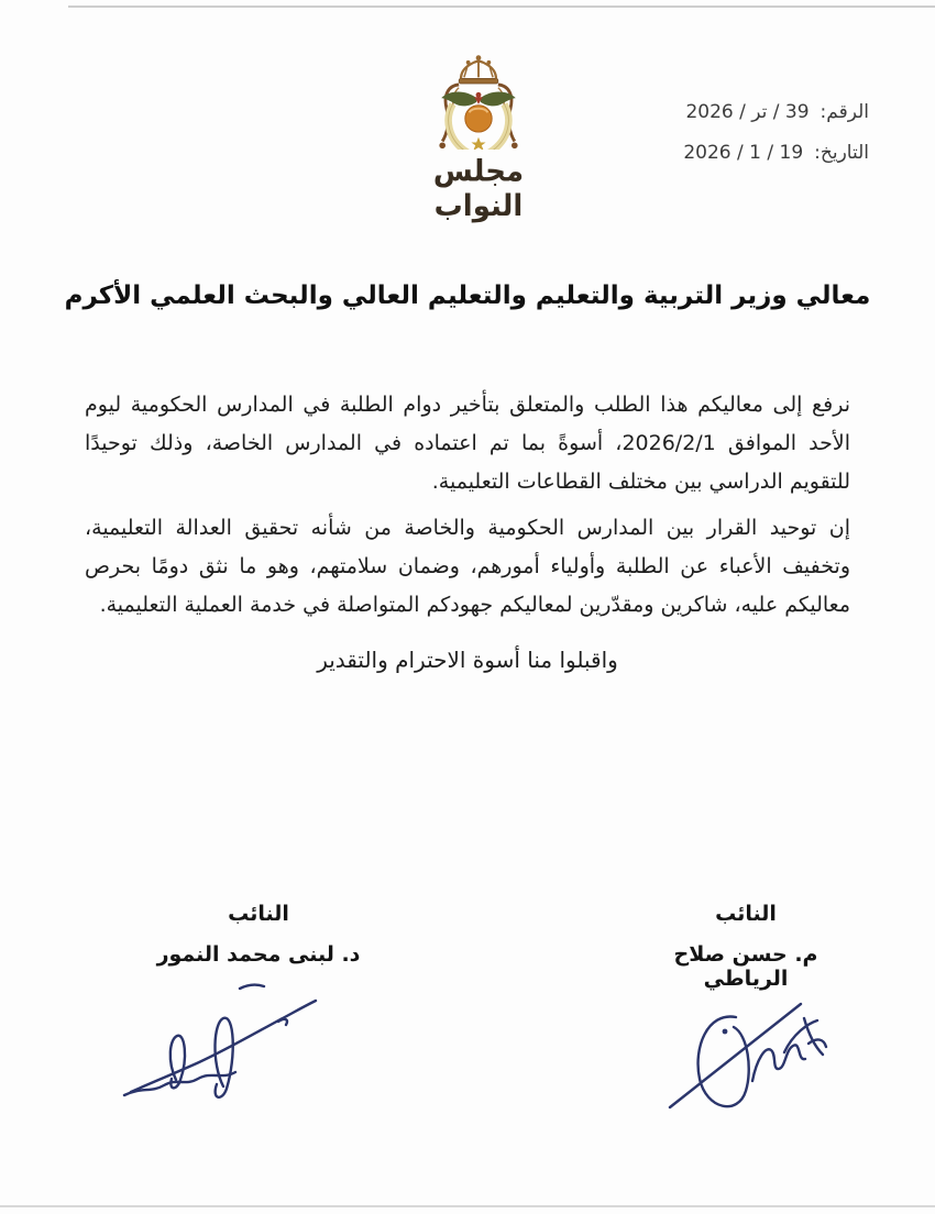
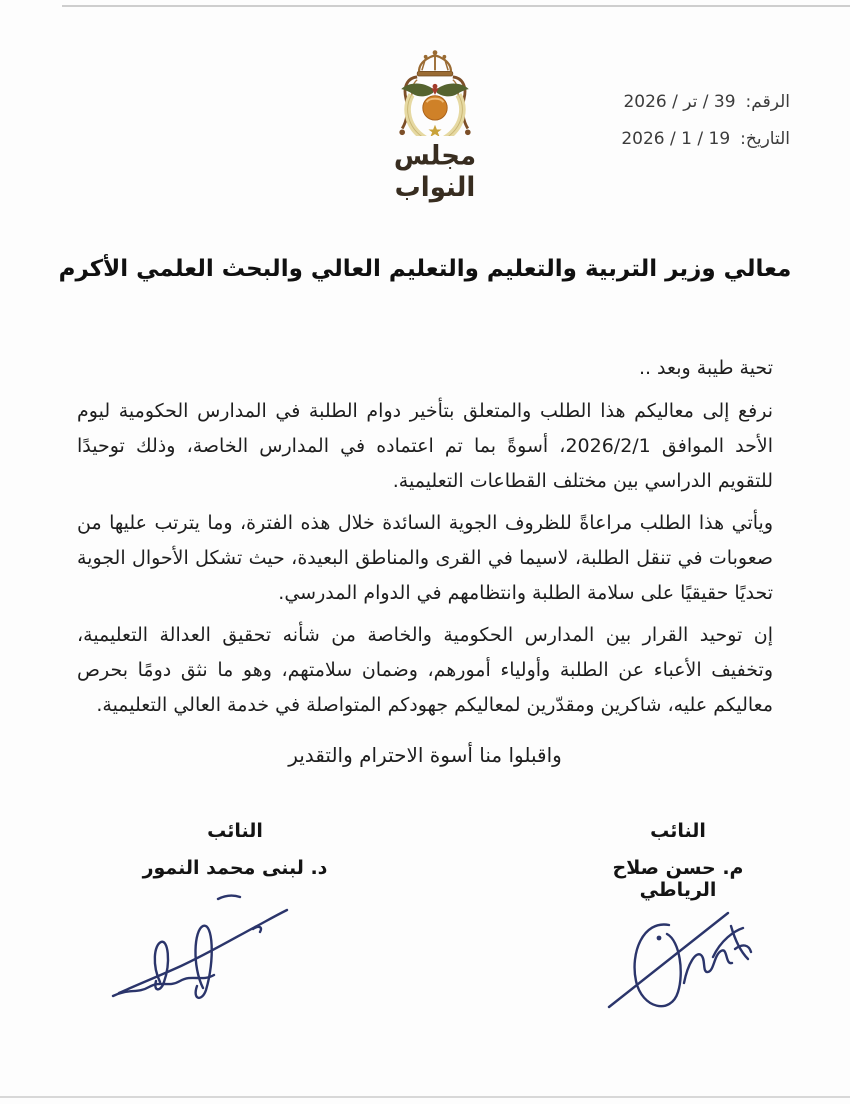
  مجلس النواب
  الرقم:
  39 / تر / 2026
  التاريخ:
  19 / 1 / 2026
  معالي وزير التربية والتعليم والتعليم العالي والبحث العلمي الأكرم
+ تحية طيبة وبعد ..
  نرفع إلى معاليكم هذا الطلب والمتعلق بتأخير دوام الطلبة في المدارس الحكومية ليوم الأحد الموافق 2026/2/1، أسوةً بما تم اعتماده في المدارس الخاصة، وذلك توحيدًا للتقويم الدراسي بين مختلف القطاعات التعليمية.
+ ويأتي هذا الطلب مراعاةً للظروف الجوية السائدة خلال هذه الفترة، وما يترتب عليها من صعوبات في تنقل الطلبة، لاسيما في القرى والمناطق البعيدة، حيث تشكل الأحوال الجوية تحديًا حقيقيًا على سلامة الطلبة وانتظامهم في الدوام المدرسي.
- إن توحيد القرار بين المدارس الحكومية والخاصة من شأنه تحقيق العدالة التعليمية، وتخفيف الأعباء عن الطلبة وأولياء أمورهم، وضمان سلامتهم، وهو ما نثق دومًا بحرص معاليكم عليه، شاكرين ومقدّرين لمعاليكم جهودكم المتواصلة في خدمة العملية التعليمية.
+ إن توحيد القرار بين المدارس الحكومية والخاصة من شأنه تحقيق العدالة التعليمية، وتخفيف الأعباء عن الطلبة وأولياء أمورهم، وضمان سلامتهم، وهو ما نثق دومًا بحرص معاليكم عليه، شاكرين ومقدّرين لمعاليكم جهودكم المتواصلة في خدمة العالي التعليمية.
  واقبلوا منا أسوة الاحترام والتقدير
  النائب
  م. حسن صلاح الرياطي
  النائب
  د. لبنى محمد النمور
